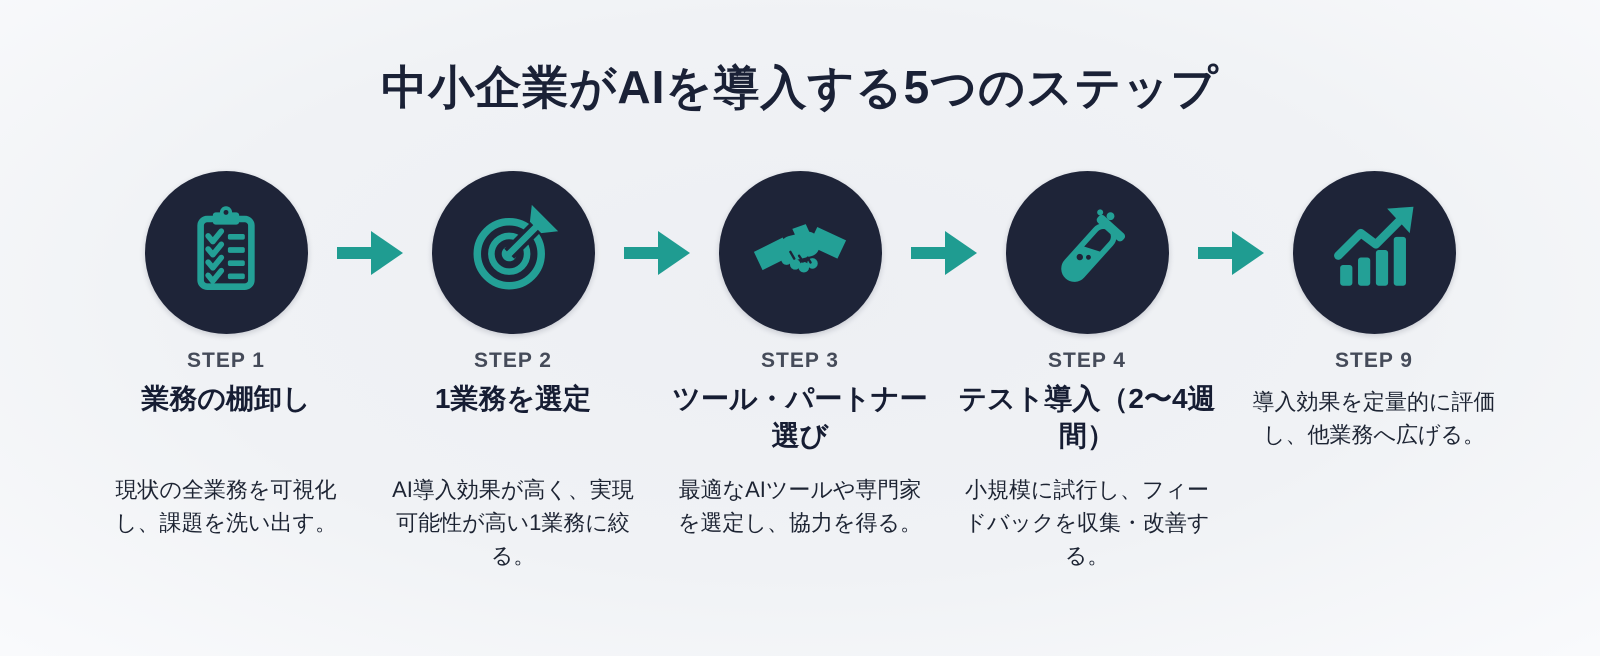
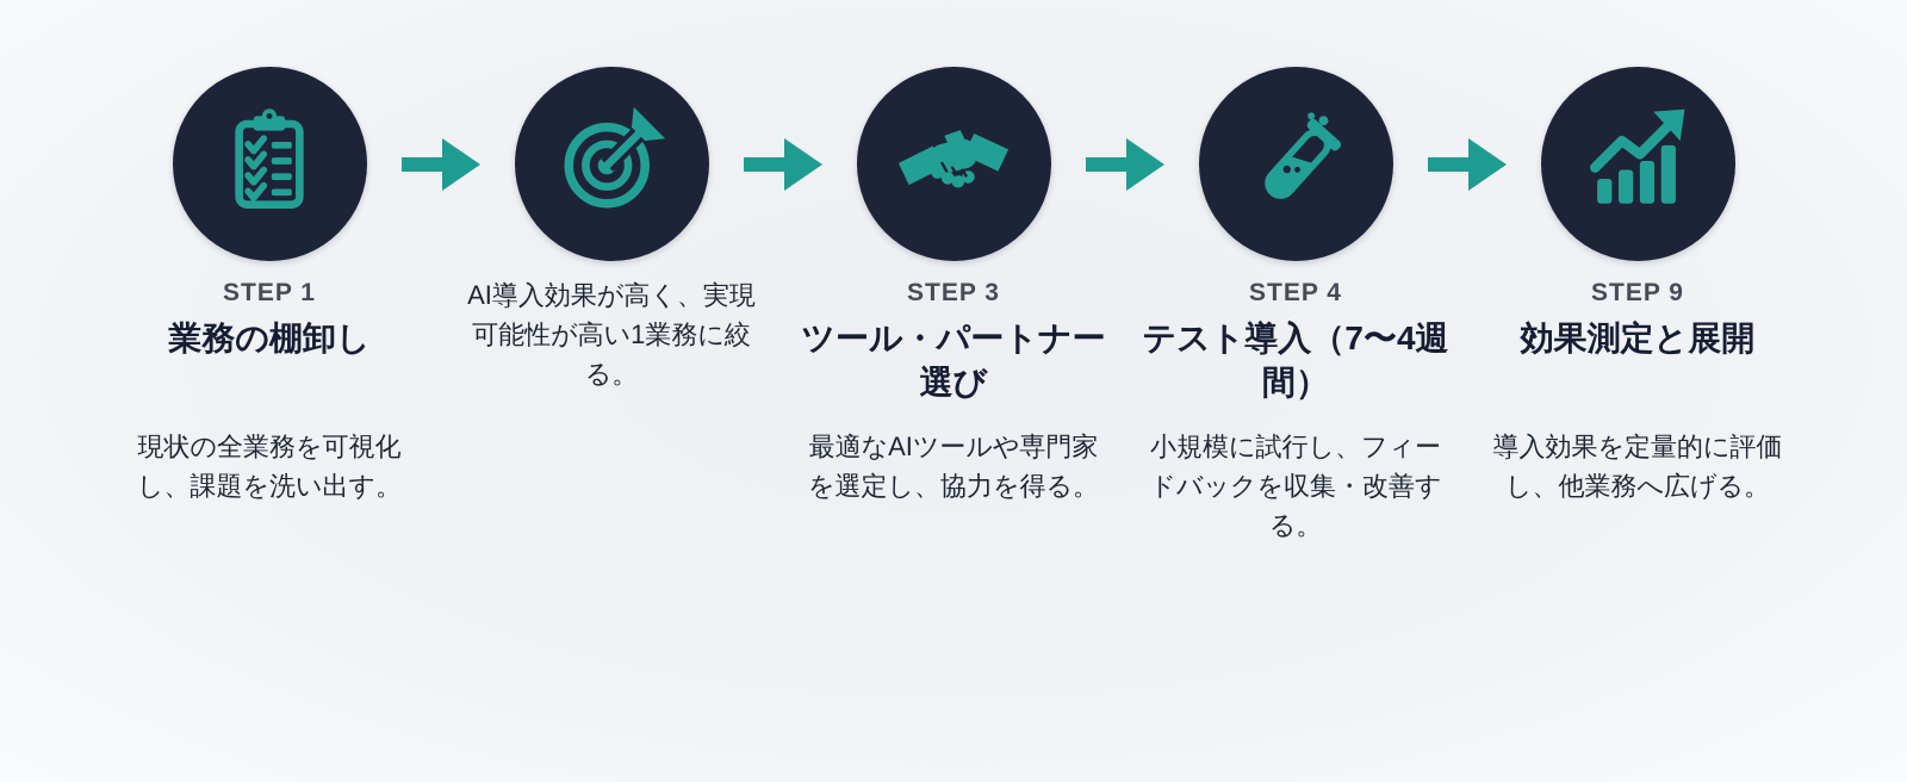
- 中小企業がAIを導入する5つのステップ
  STEP 1
  業務の棚卸し
  現状の全業務を可視化し、課題を洗い出す。
- STEP 2
- 1業務を選定
  AI導入効果が高く、実現可能性が高い1業務に絞る。
  STEP 3
  ツール・パートナー選び
  最適なAIツールや専門家を選定し、協力を得る。
  STEP 4
- テスト導入（2〜4週間）
+ テスト導入（7〜4週間）
  小規模に試行し、フィードバックを収集・改善する。
  STEP 9
+ 効果測定と展開
  導入効果を定量的に評価し、他業務へ広げる。
